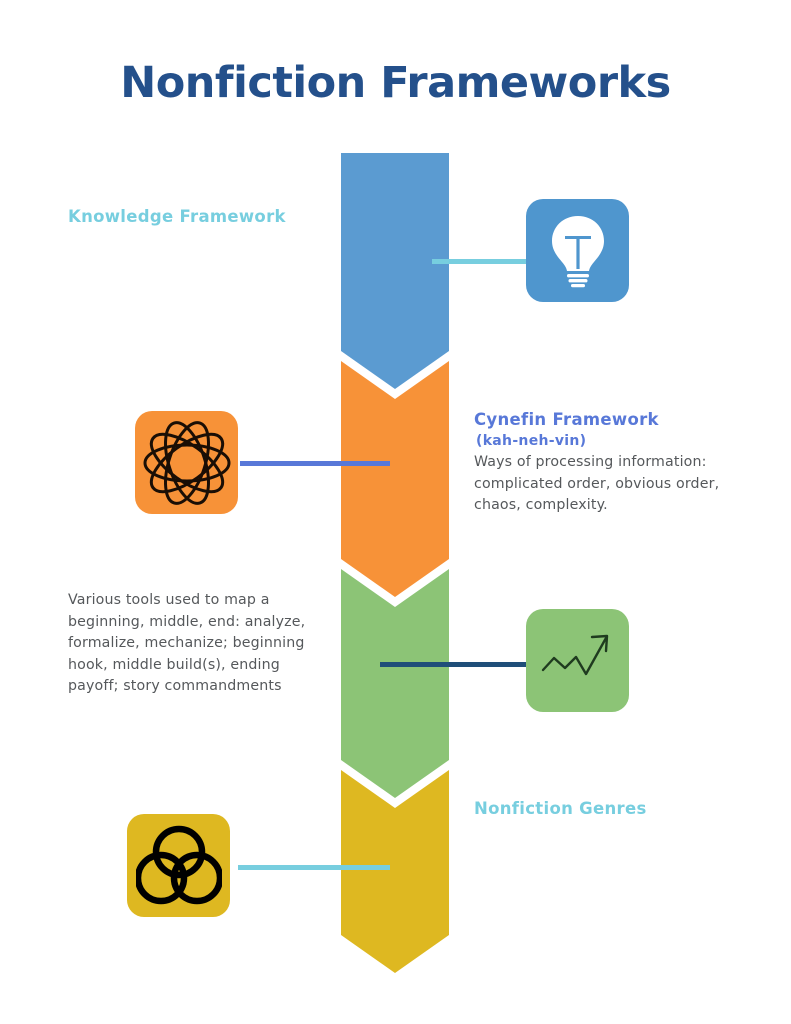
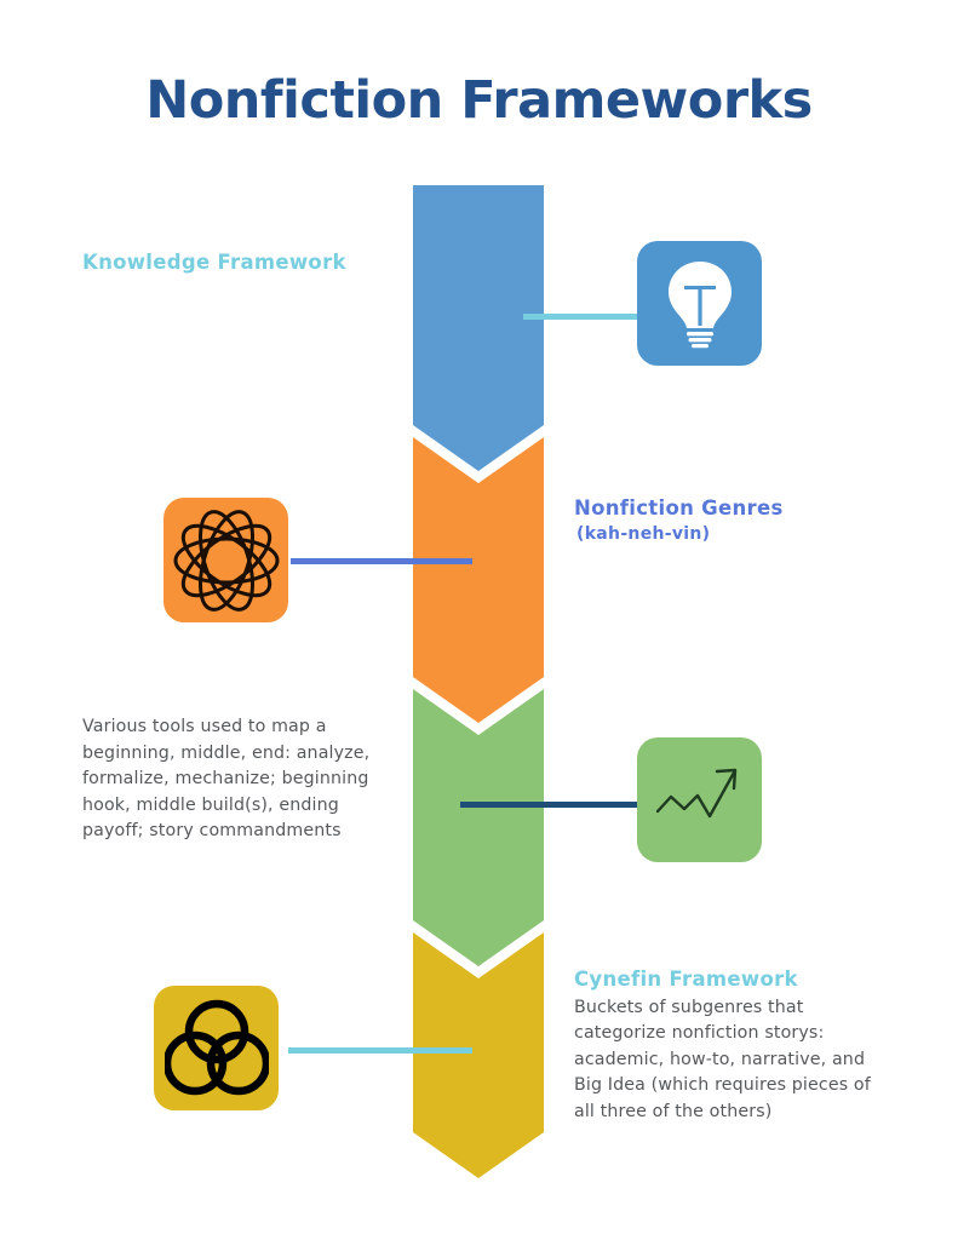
  Nonfiction Frameworks
  Knowledge Framework
- Cynefin Framework
+ Nonfiction Genres
  (kah-neh-vin)
- Ways of processing information: complicated order, obvious order, chaos, complexity.
  Various tools used to map a beginning, middle, end: analyze, formalize, mechanize; beginning hook, middle build(s), ending payoff; story commandments
- Nonfiction Genres
+ Cynefin Framework
+ Buckets of subgenres that categorize nonfiction storys: academic, how-to, narrative, and Big Idea (which requires pieces of all three of the others)
